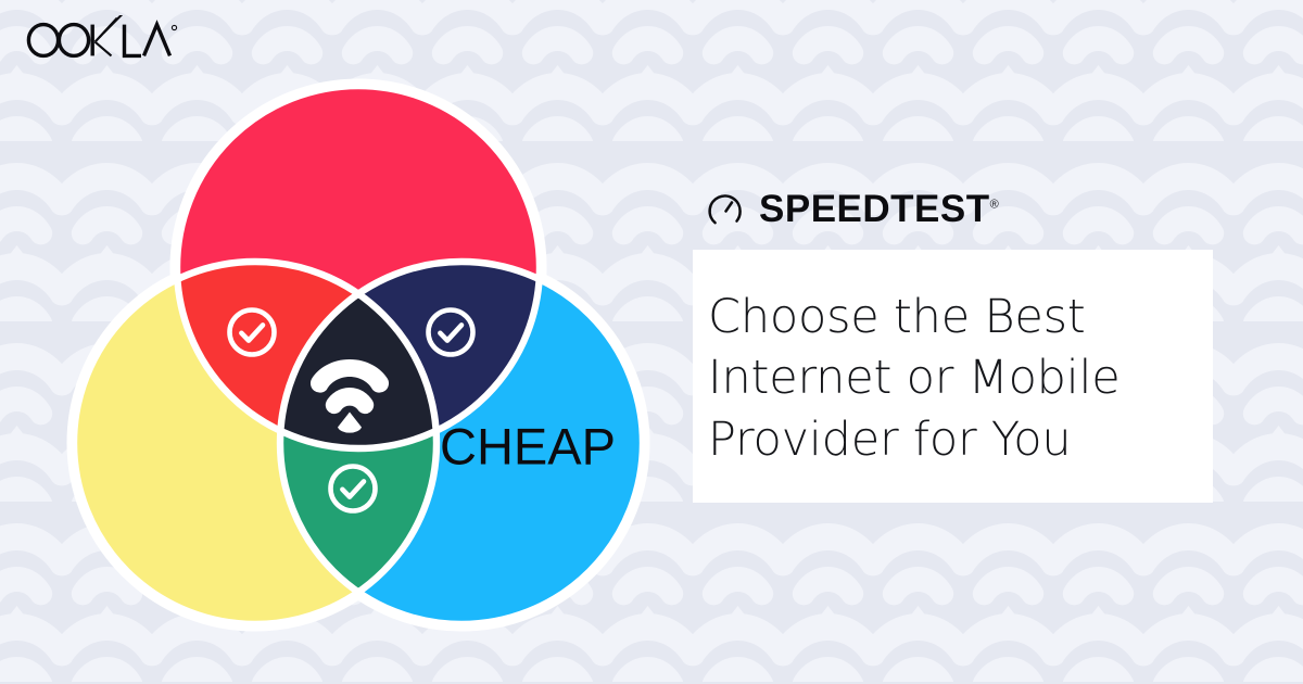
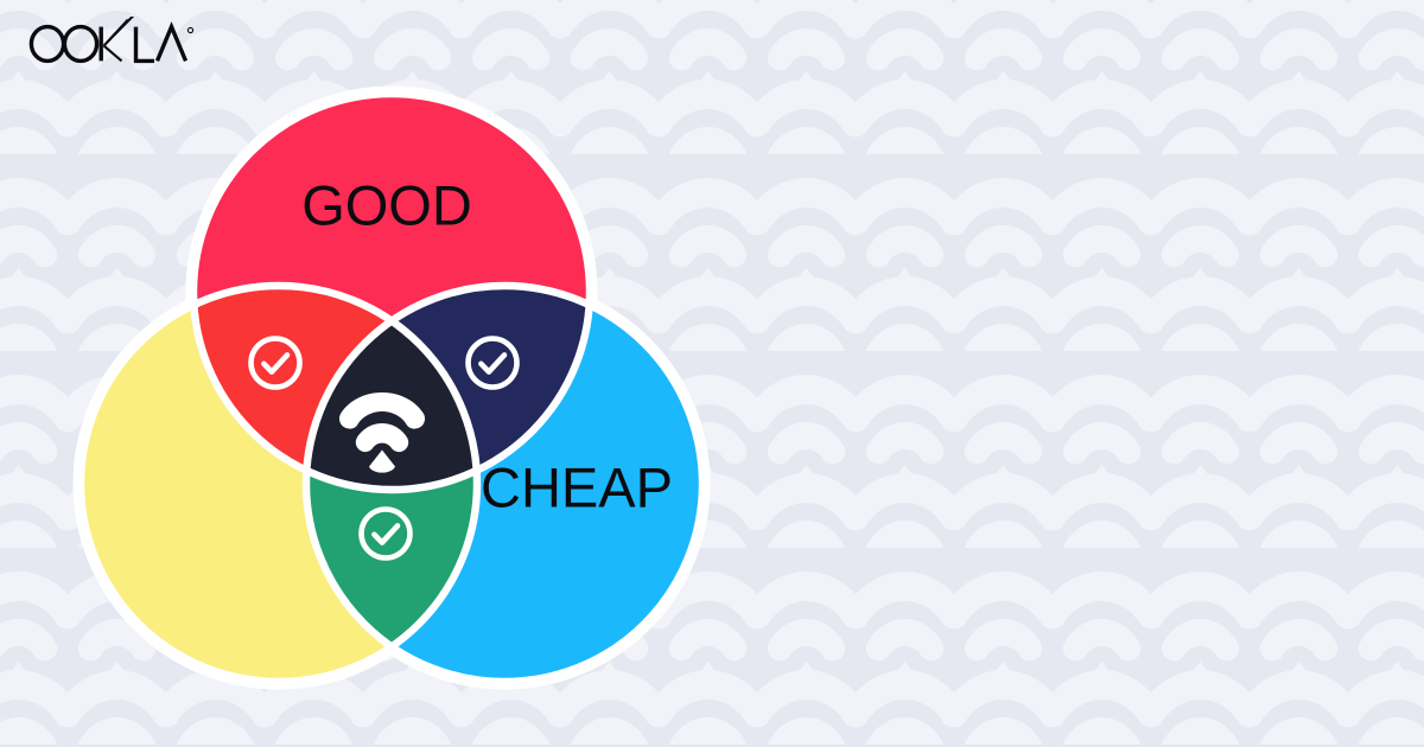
+ GOOD
  CHEAP
- SPEEDTEST®
- Choose the Best Internet or Mobile Provider for You
